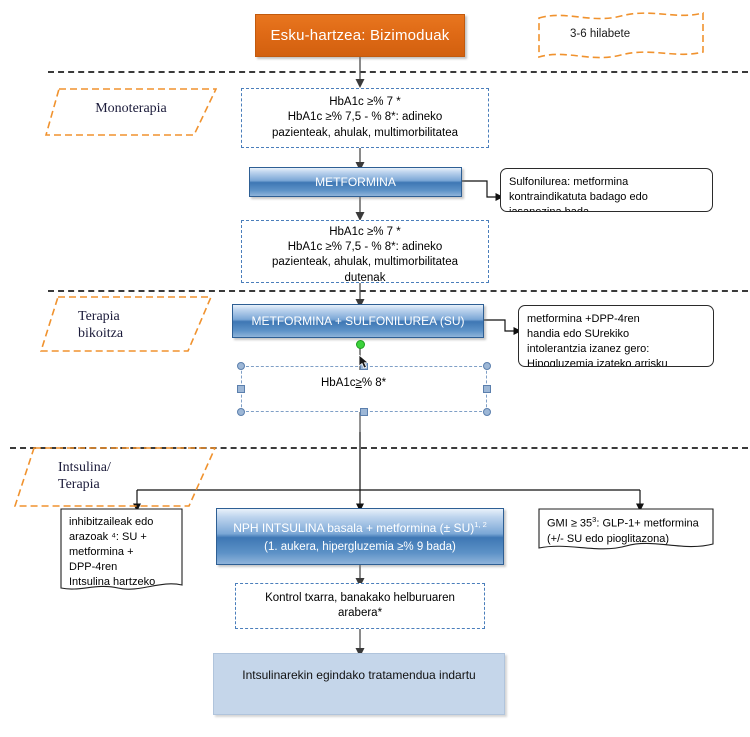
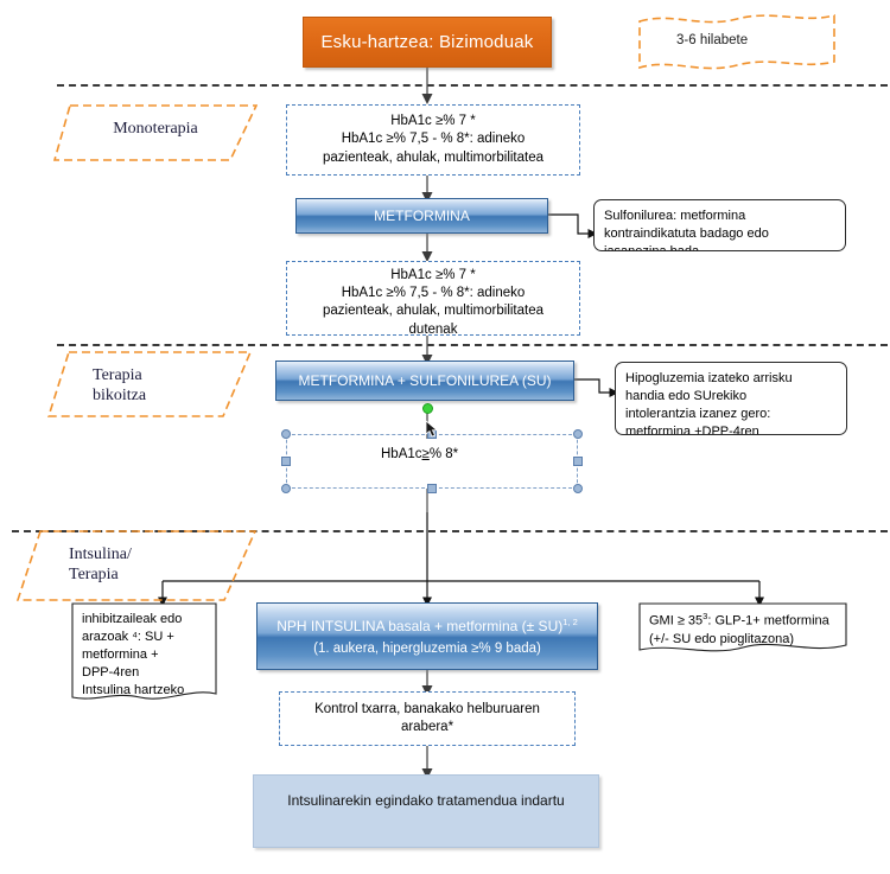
  Esku-hartzea: Bizimoduak
  3-6 hilabete
  Monoterapia
  Terapia
  bikoitza
  Intsulina/
  Terapia
  HbA1c ≥% 7 *
  HbA1c ≥% 7,5 - % 8*: adineko
  pazienteak, ahulak, multimorbilitatea
  METFORMINA
  Sulfonilurea: metformina
  kontraindikatuta badago edo
  HbA1c ≥% 7 *
  HbA1c ≥% 7,5 - % 8*: adineko
  pazienteak, ahulak, multimorbilitatea
  dutenak
  METFORMINA + SULFONILUREA (SU)
- metformina +DPP-4ren
+ Hipogluzemia izateko arrisku
  handia edo SUrekiko
  intolerantzia izanez gero:
- Hipogluzemia izateko arrisku
+ metformina +DPP-4ren
  HbA1c≥% 8*
  inhibitzaileak edo
  arazoak ⁴: SU +
  metformina +
  DPP-4ren
  Intsulina hartzeko
  NPH INTSULINA basala + metformina (± SU)1, 2
  (1. aukera, hipergluzemia ≥% 9 bada)
  GMI ≥ 353: GLP-1+ metformina
  (+/- SU edo pioglitazona)
  Kontrol txarra, banakako helburuaren
  arabera*
  Intsulinarekin egindako tratamendua indartu
